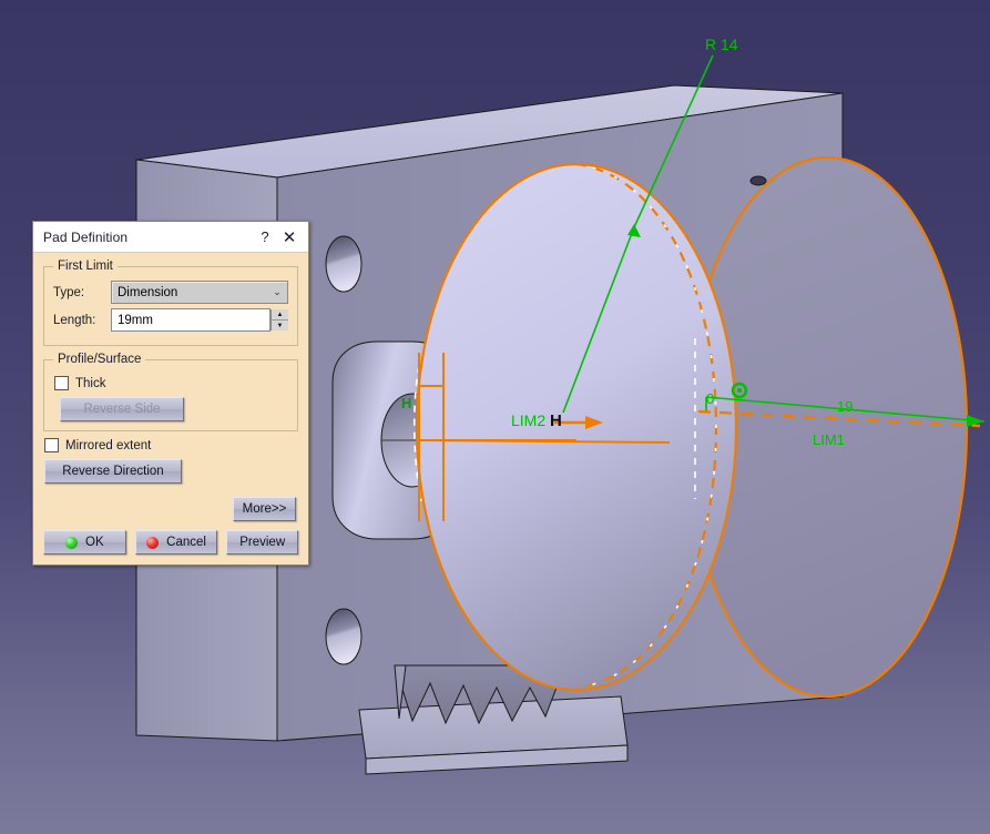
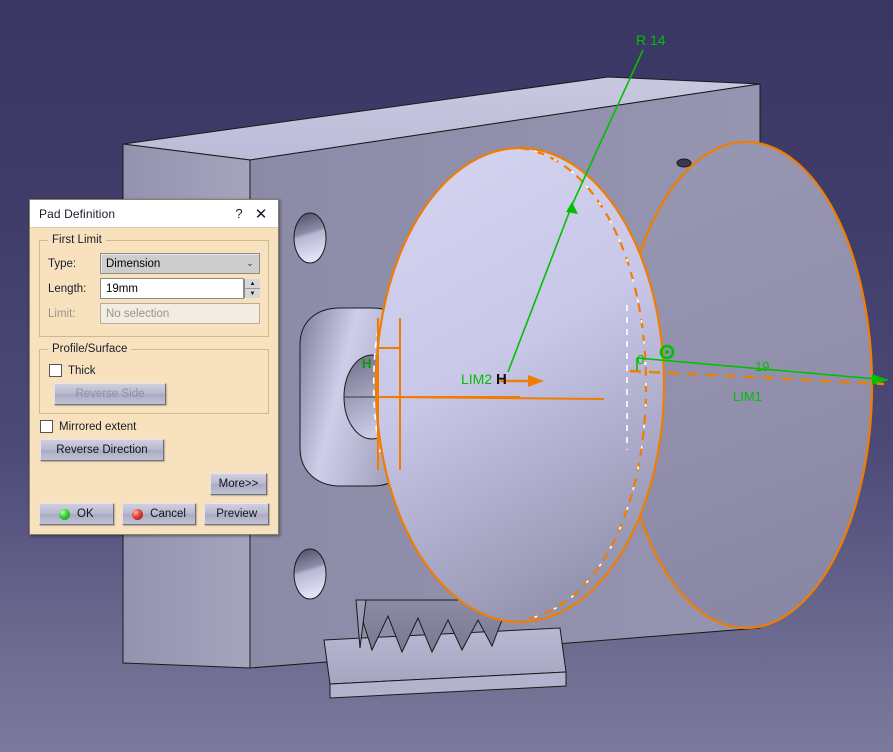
  R 14
  LIM2
  LIM1
  0
  19
  H
  H
  Pad Definition
  ?
  ✕
  First Limit
  Type:
  Dimension
  ⌄
  Length:
  19mm
+ Limit:
+ No selection
  Profile/Surface
  Thick
  Reverse Side
  Mirrored extent
  Reverse Direction
  More>>
  OK
  Cancel
  Preview
